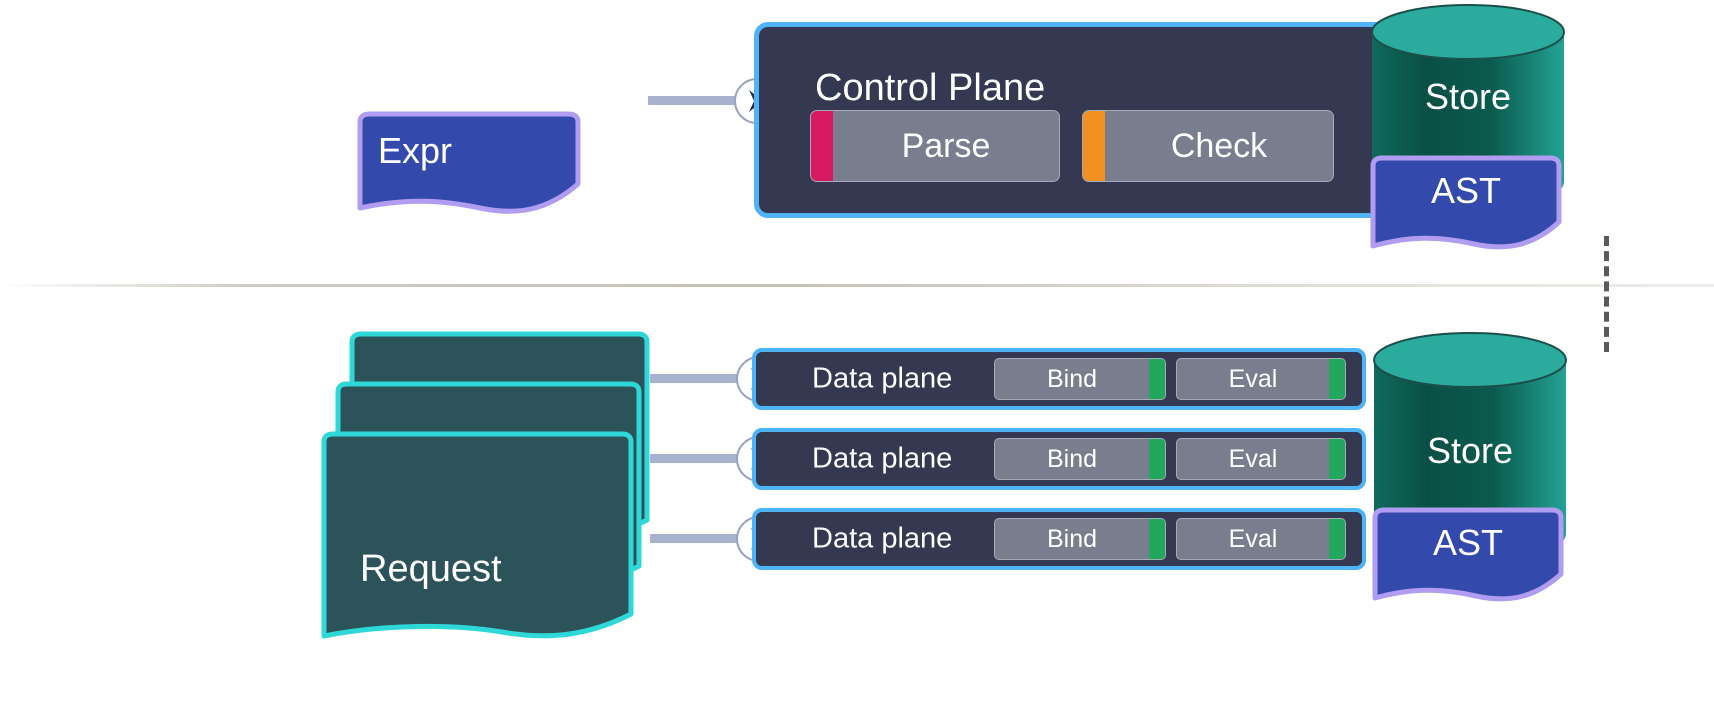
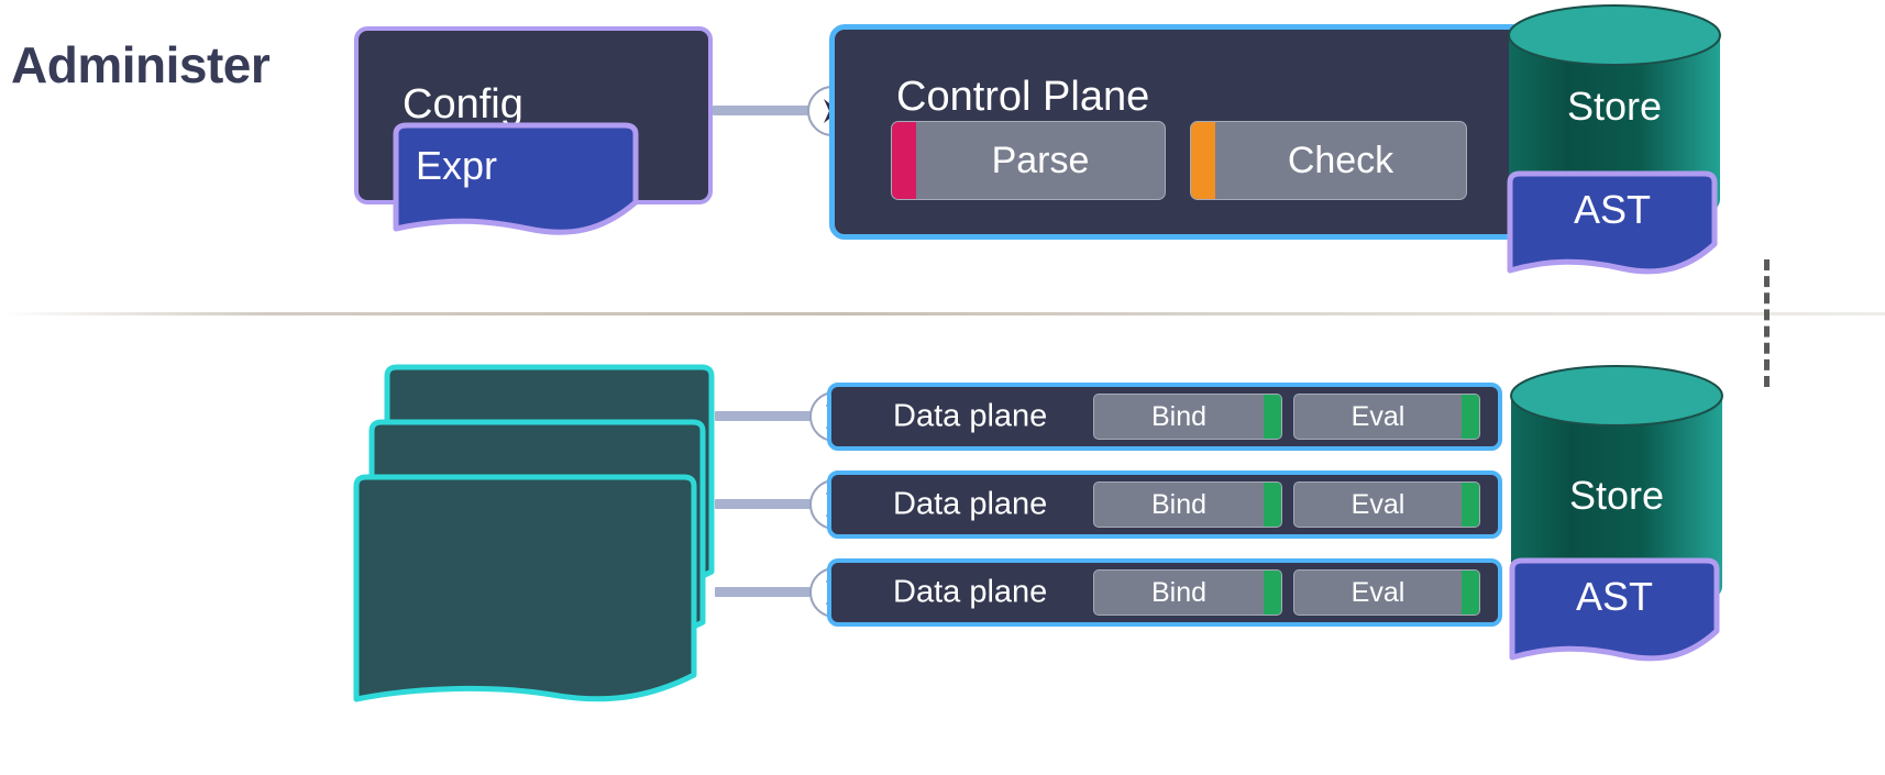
+ Administer
+ Config
  Expr
  Control Plane
  Parse
  Check
  Store
  AST
- Request
  Data plane
  Bind
  Eval
  Data plane
  Bind
  Eval
  Data plane
  Bind
  Eval
  Store
  AST
